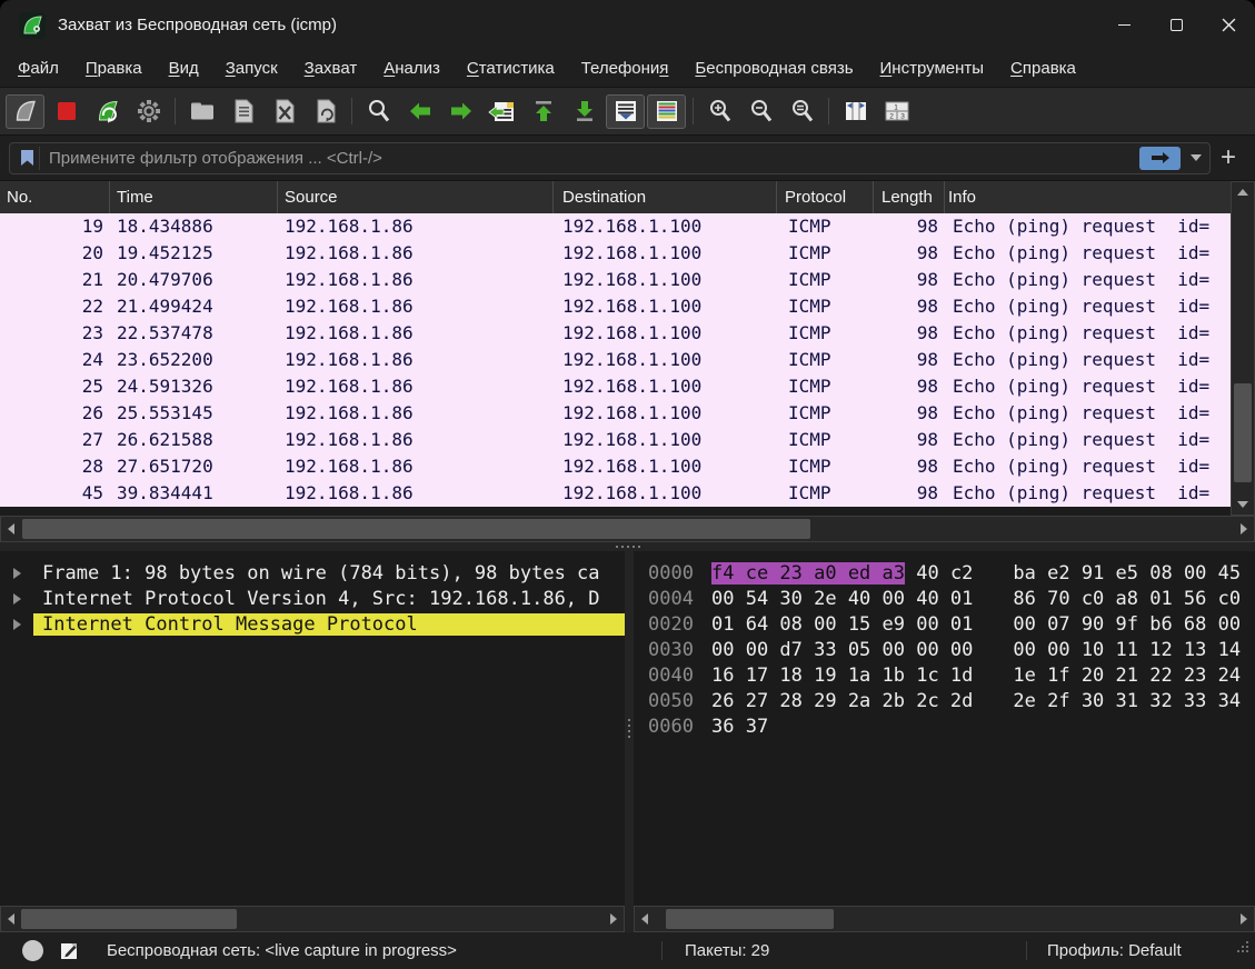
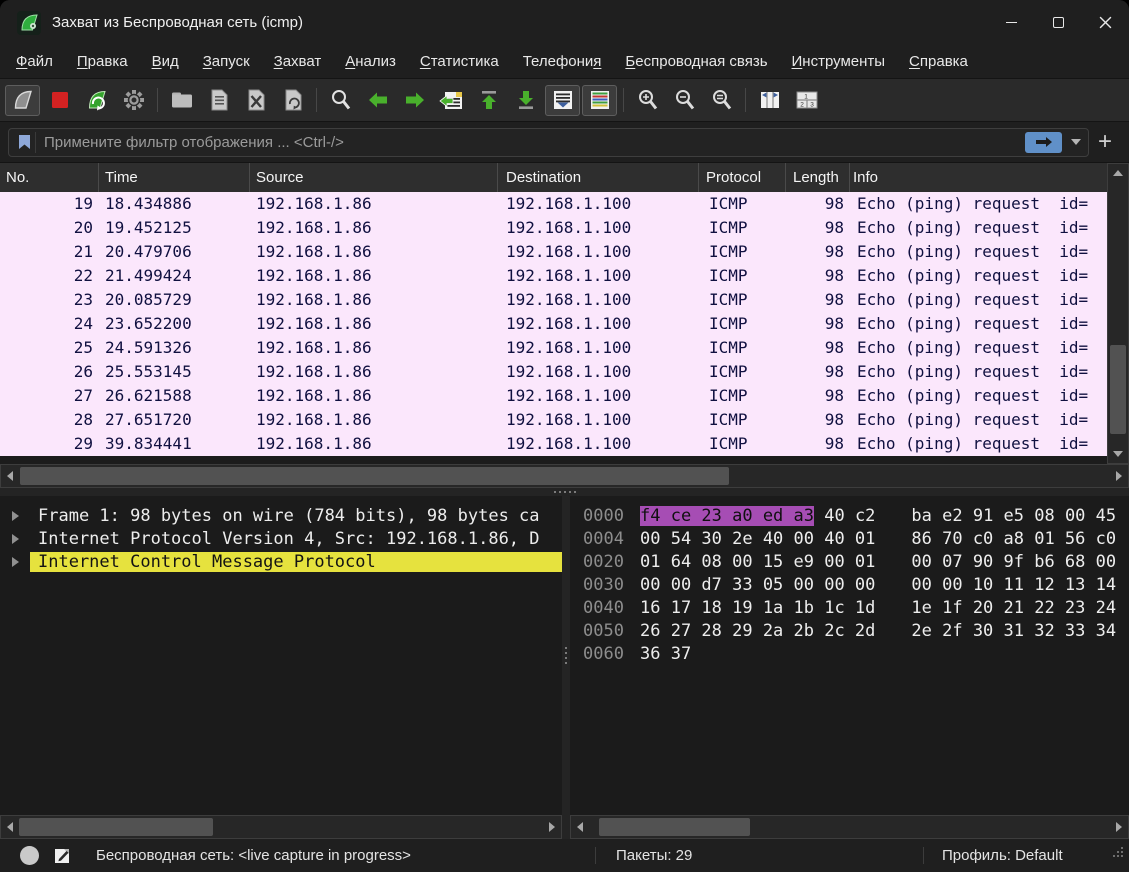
  Захват из Беспроводная сеть (icmp)
  Файл
  Правка
  Вид
  Запуск
  Захват
  Анализ
  Статистика
  Телефония
  Беспроводная связь
  Инструменты
  Справка
  Примените фильтр отображения ... <Ctrl-/>
  +
  No.
  Time
  Source
  Destination
  Protocol
  Length
  Info
  19
  18.434886
  192.168.1.86
  192.168.1.100
  ICMP
  98
  Echo (ping) request id=
  20
  19.452125
  192.168.1.86
  192.168.1.100
  ICMP
  98
  Echo (ping) request id=
  21
  20.479706
  192.168.1.86
  192.168.1.100
  ICMP
  98
  Echo (ping) request id=
  22
  21.499424
  192.168.1.86
  192.168.1.100
  ICMP
  98
  Echo (ping) request id=
  23
- 22.537478
+ 20.085729
  192.168.1.86
  192.168.1.100
  ICMP
  98
  Echo (ping) request id=
  24
  23.652200
  192.168.1.86
  192.168.1.100
  ICMP
  98
  Echo (ping) request id=
  25
  24.591326
  192.168.1.86
  192.168.1.100
  ICMP
  98
  Echo (ping) request id=
  26
  25.553145
  192.168.1.86
  192.168.1.100
  ICMP
  98
  Echo (ping) request id=
  27
  26.621588
  192.168.1.86
  192.168.1.100
  ICMP
  98
  Echo (ping) request id=
  28
  27.651720
  192.168.1.86
  192.168.1.100
  ICMP
  98
  Echo (ping) request id=
- 45
+ 29
  39.834441
  192.168.1.86
  192.168.1.100
  ICMP
  98
  Echo (ping) request id=
  Frame 1: 98 bytes on wire (784 bits), 98 bytes ca
  Internet Protocol Version 4, Src: 192.168.1.86, D
  Internet Control Message Protocol
  0000
  f4 ce 23 a0 ed a3
  40 c2
  ba e2 91 e5 08 00 45
  0004
  00 54 30 2e 40 00 40 01
  86 70 c0 a8 01 56 c0
  0020
  01 64 08 00 15 e9 00 01
  00 07 90 9f b6 68 00
  0030
  00 00 d7 33 05 00 00 00
  00 00 10 11 12 13 14
  0040
  16 17 18 19 1a 1b 1c 1d
  1e 1f 20 21 22 23 24
  0050
  26 27 28 29 2a 2b 2c 2d
  2e 2f 30 31 32 33 34
  0060
  36 37
  Беспроводная сеть: <live capture in progress>
  Пакеты: 29
  Профиль: Default
